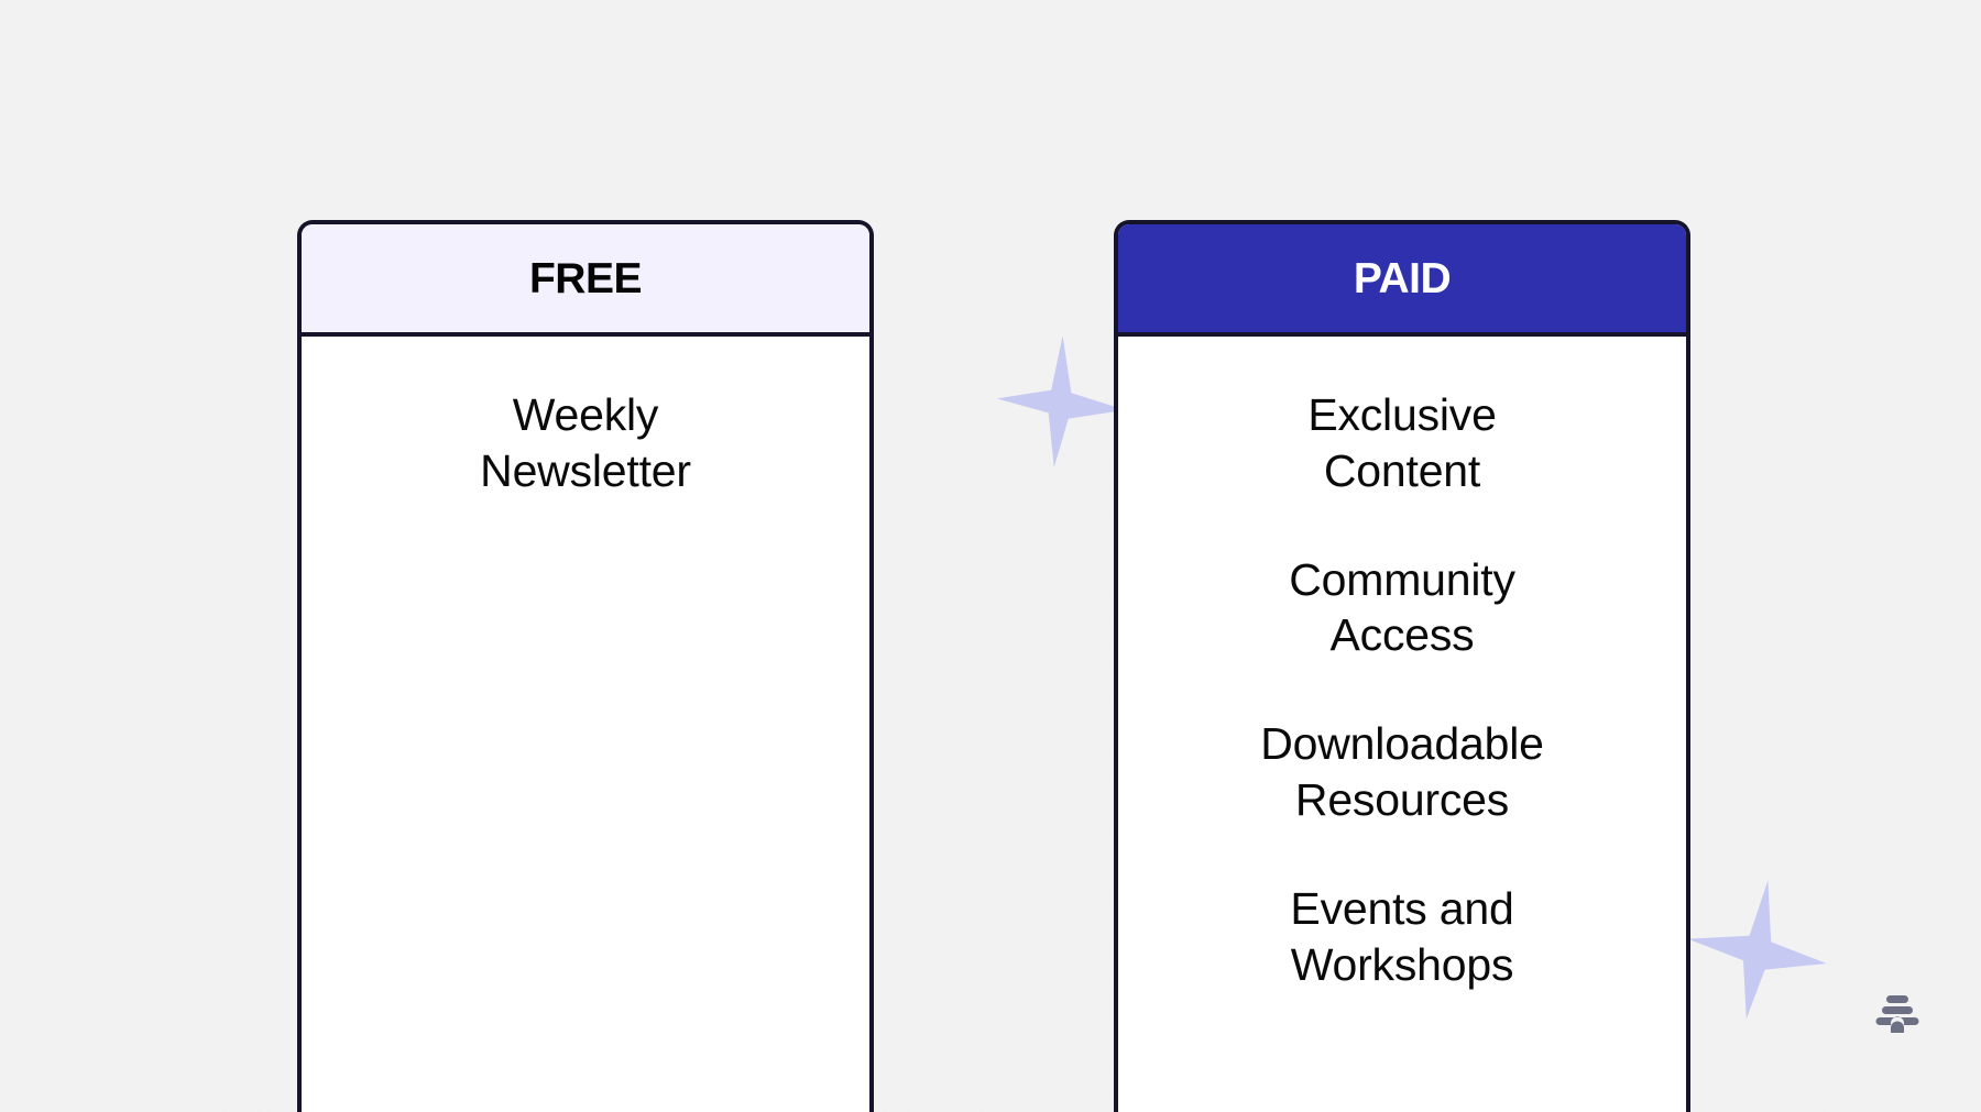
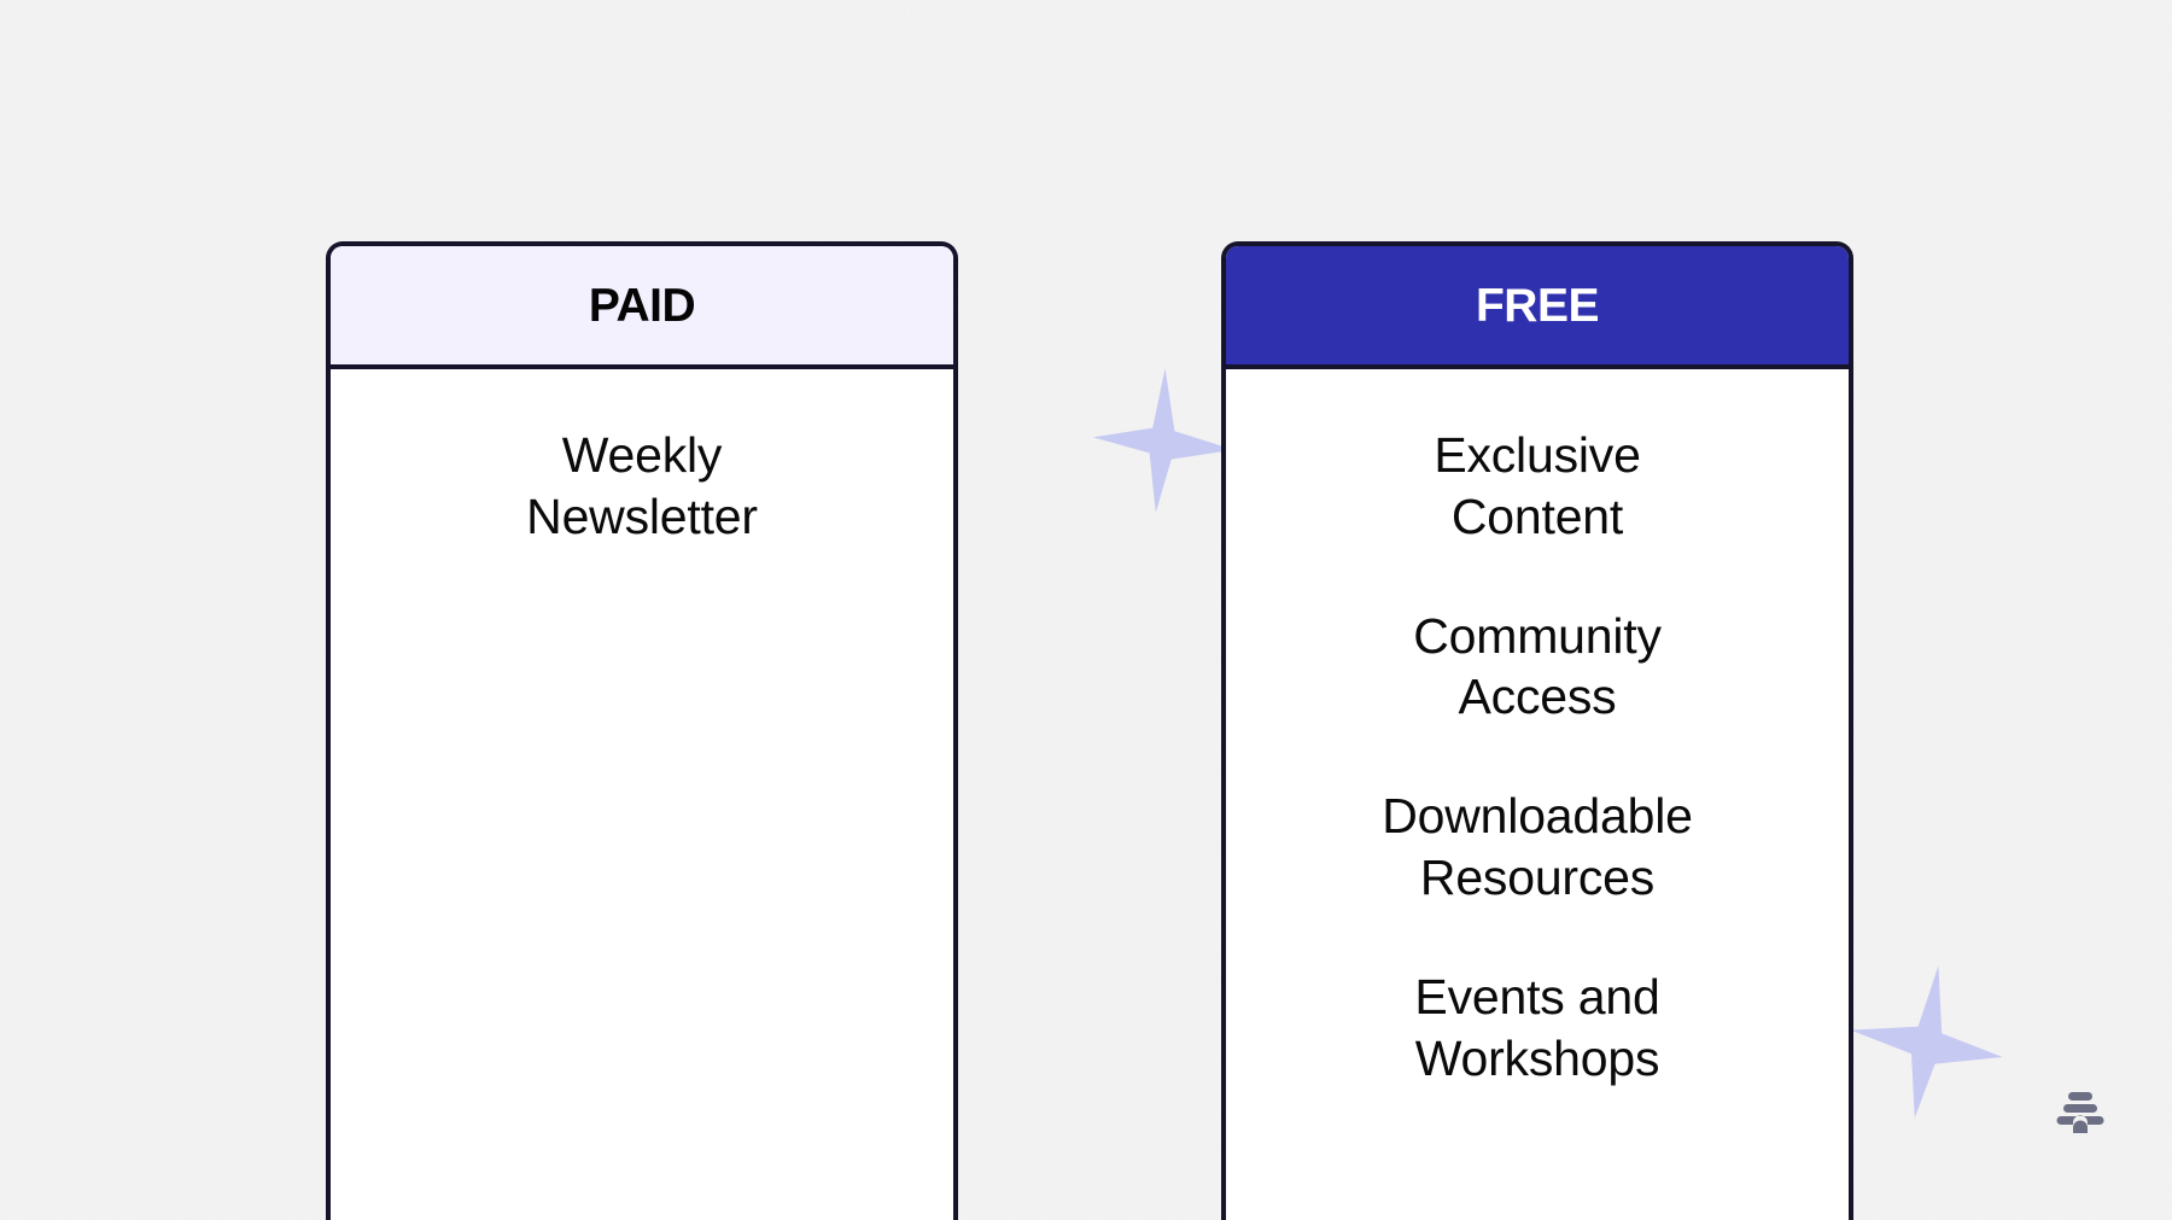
- FREE
+ PAID
  Weekly
  Newsletter
- PAID
+ FREE
  Exclusive
  Content
  Community
  Access
  Downloadable
  Resources
  Events and
  Workshops
